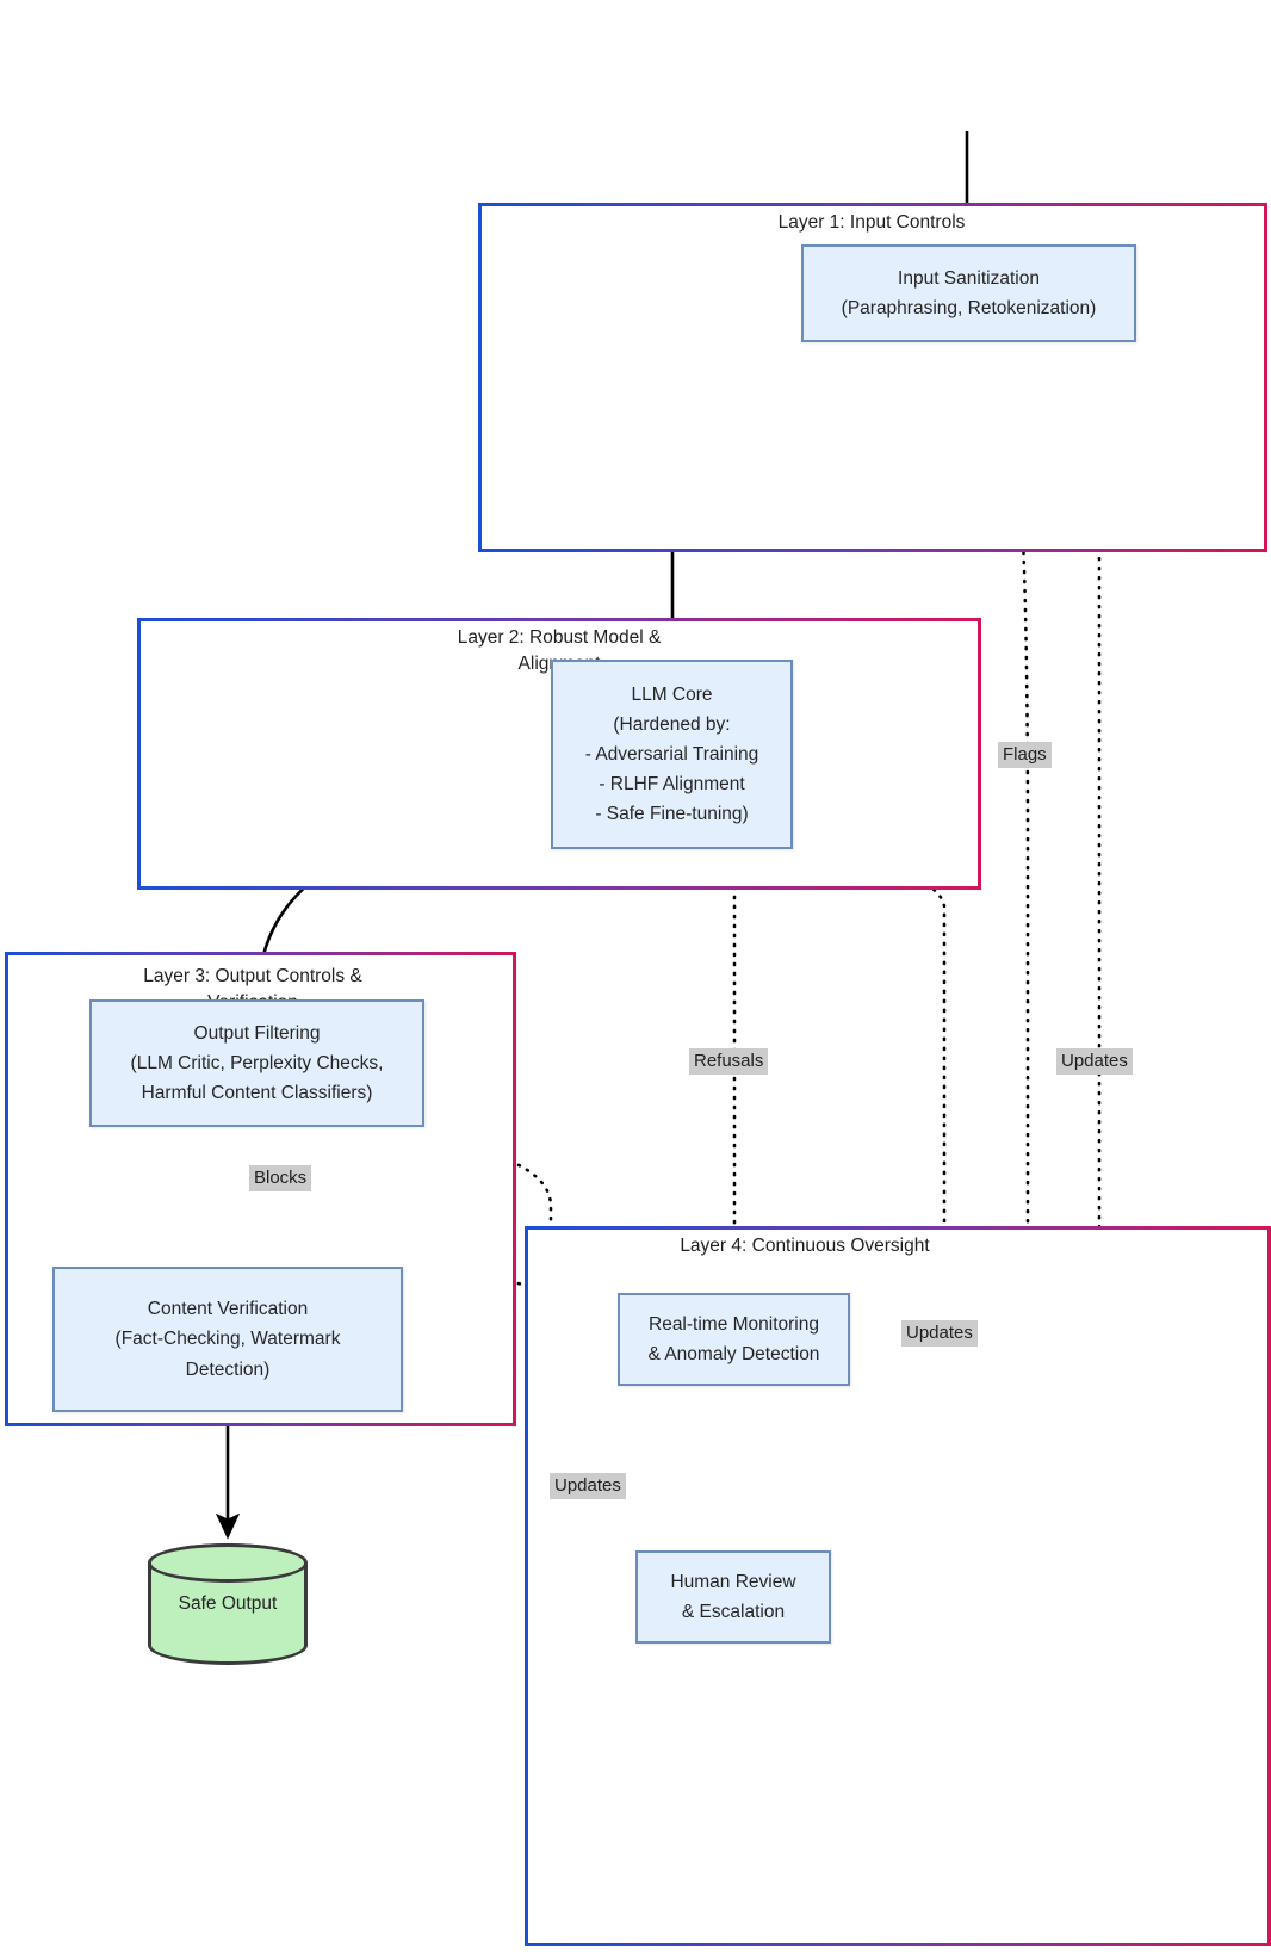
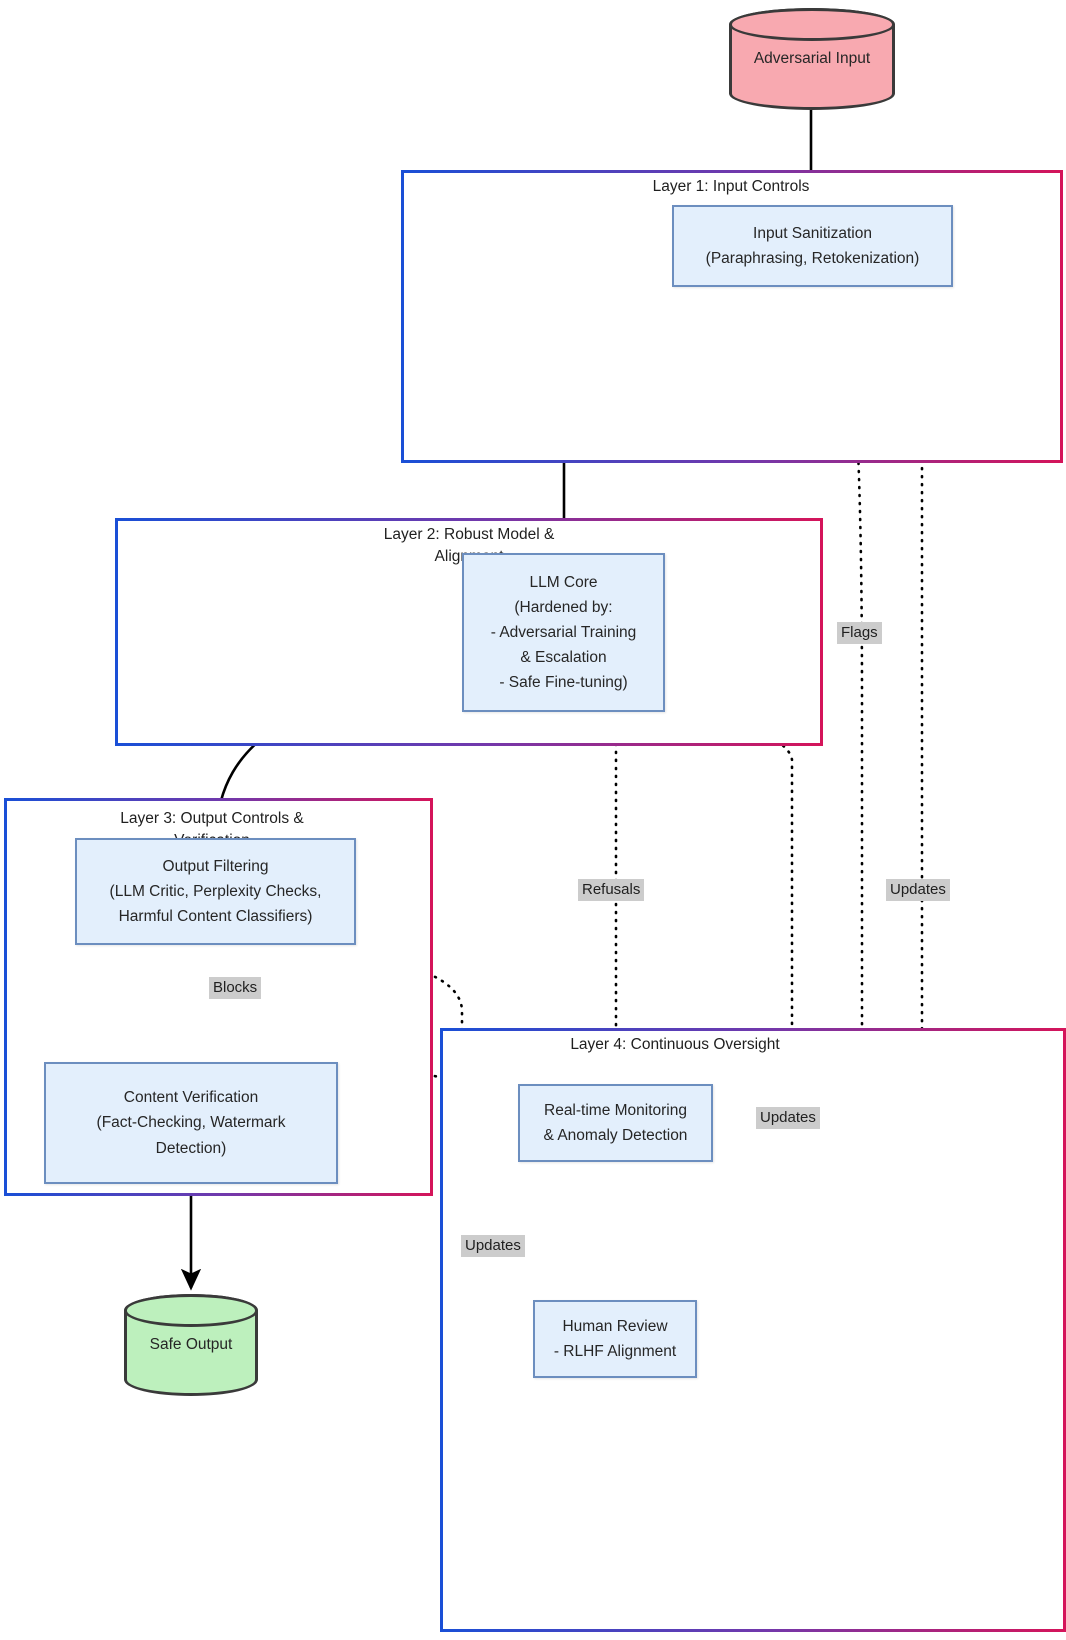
  Layer 1: Input Controls
  Layer 2: Robust Model &
  Layer 3: Output Controls &
  Layer 4: Continuous Oversight
+ Adversarial Input
  Safe Output
  Input Sanitization
  (Paraphrasing, Retokenization)
  LLM Core
  (Hardened by:
  - Adversarial Training
- - RLHF Alignment
+ & Escalation
  - Safe Fine-tuning)
  Output Filtering
  (LLM Critic, Perplexity Checks,
  Harmful Content Classifiers)
  Content Verification
  (Fact-Checking, Watermark
  Detection)
  Real-time Monitoring
  & Anomaly Detection
  Human Review
- & Escalation
+ - RLHF Alignment
  Flags
  Refusals
  Updates
  Blocks
  Updates
  Updates
